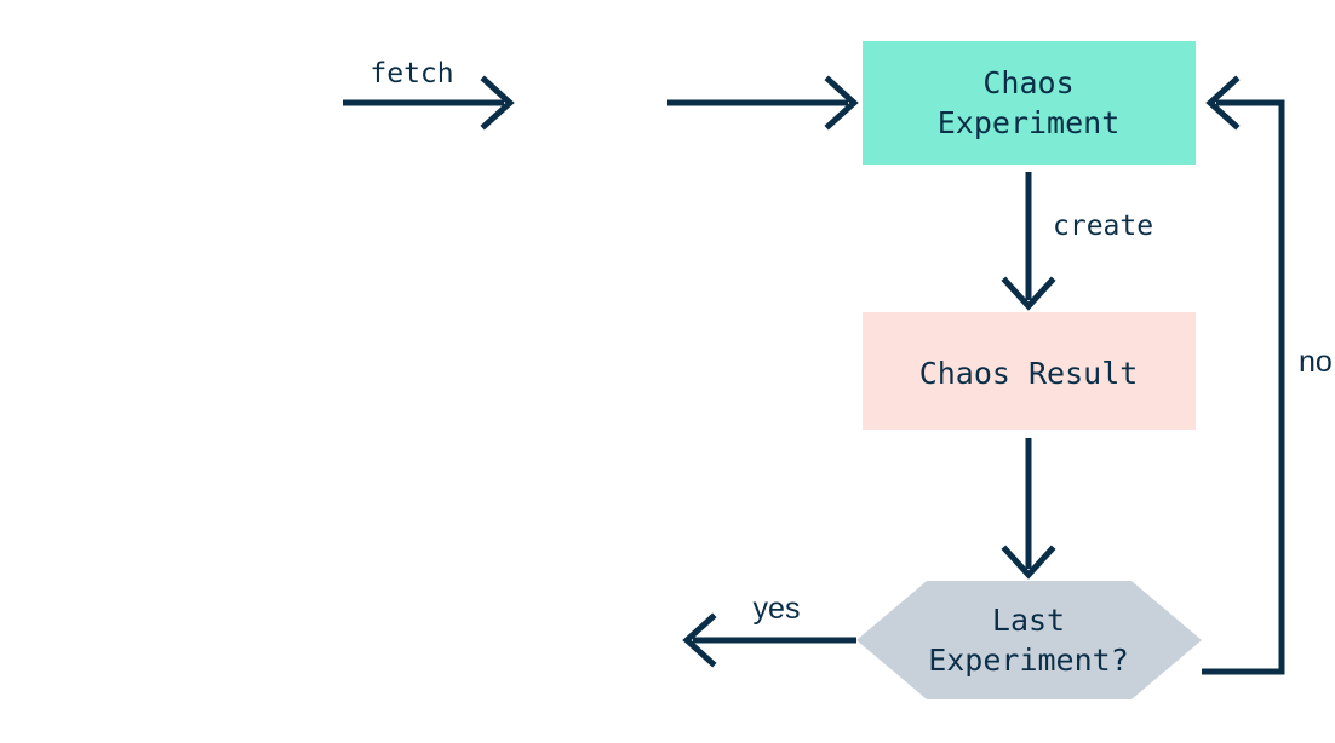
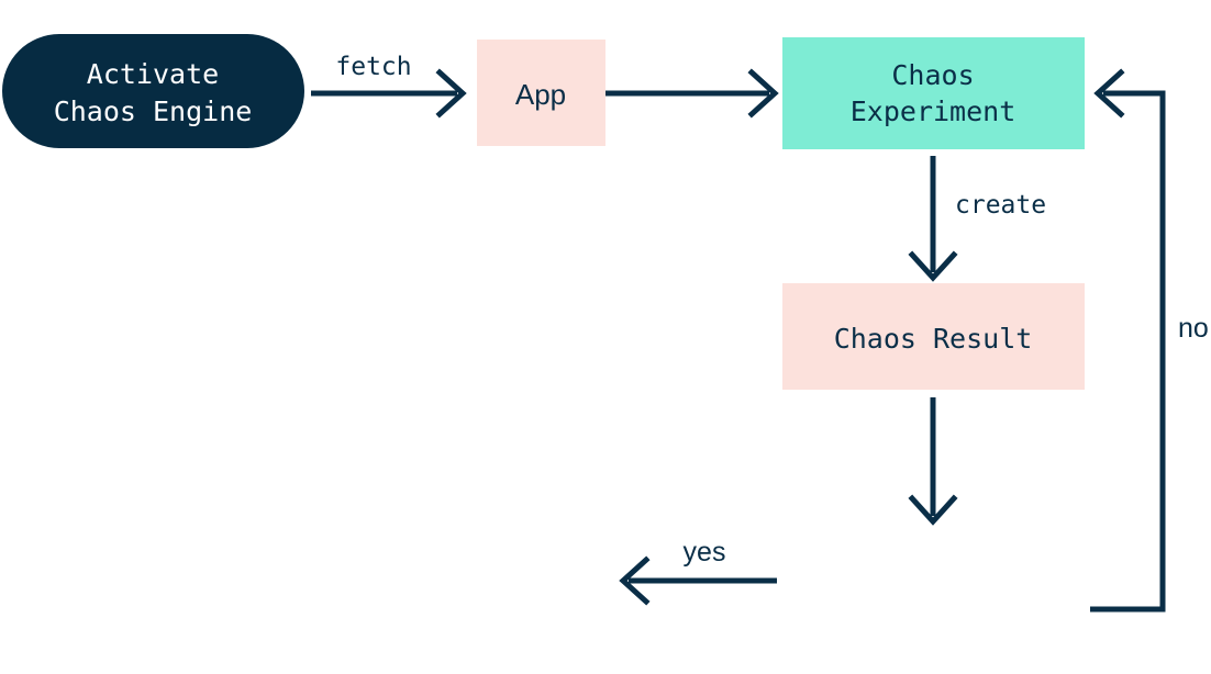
+ Activate
+ Chaos Engine
+ App
  Chaos
  Experiment
  Chaos Result
- Last
- Experiment?
  fetch
  create
  yes
  no
